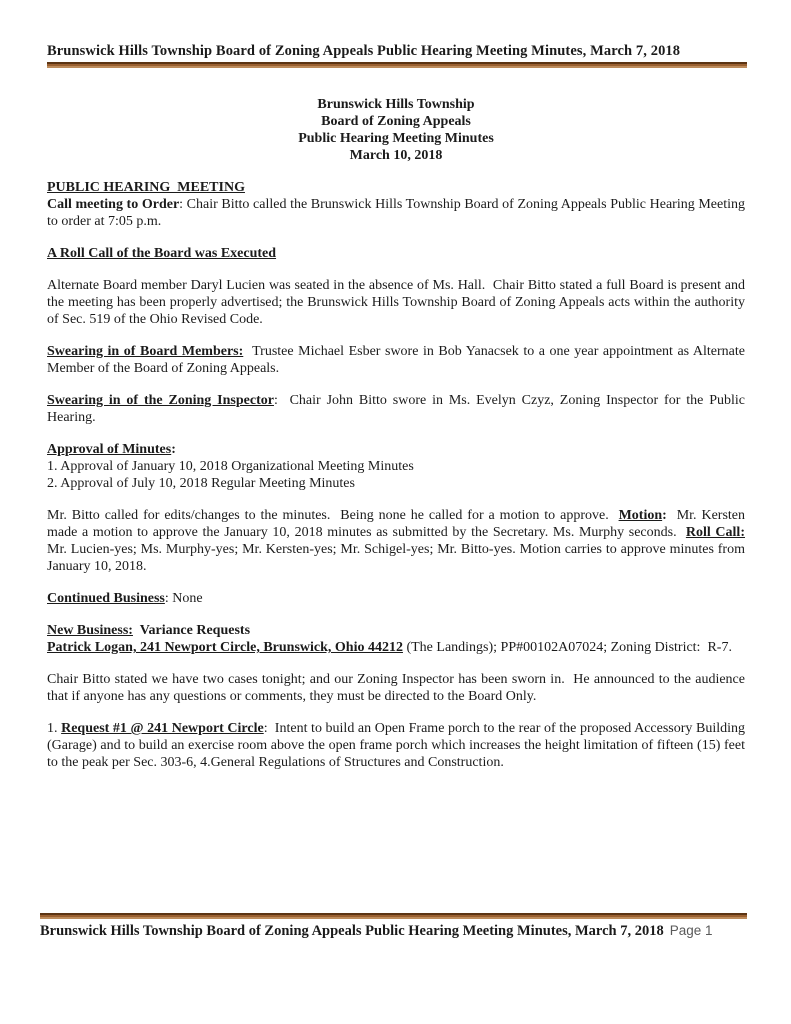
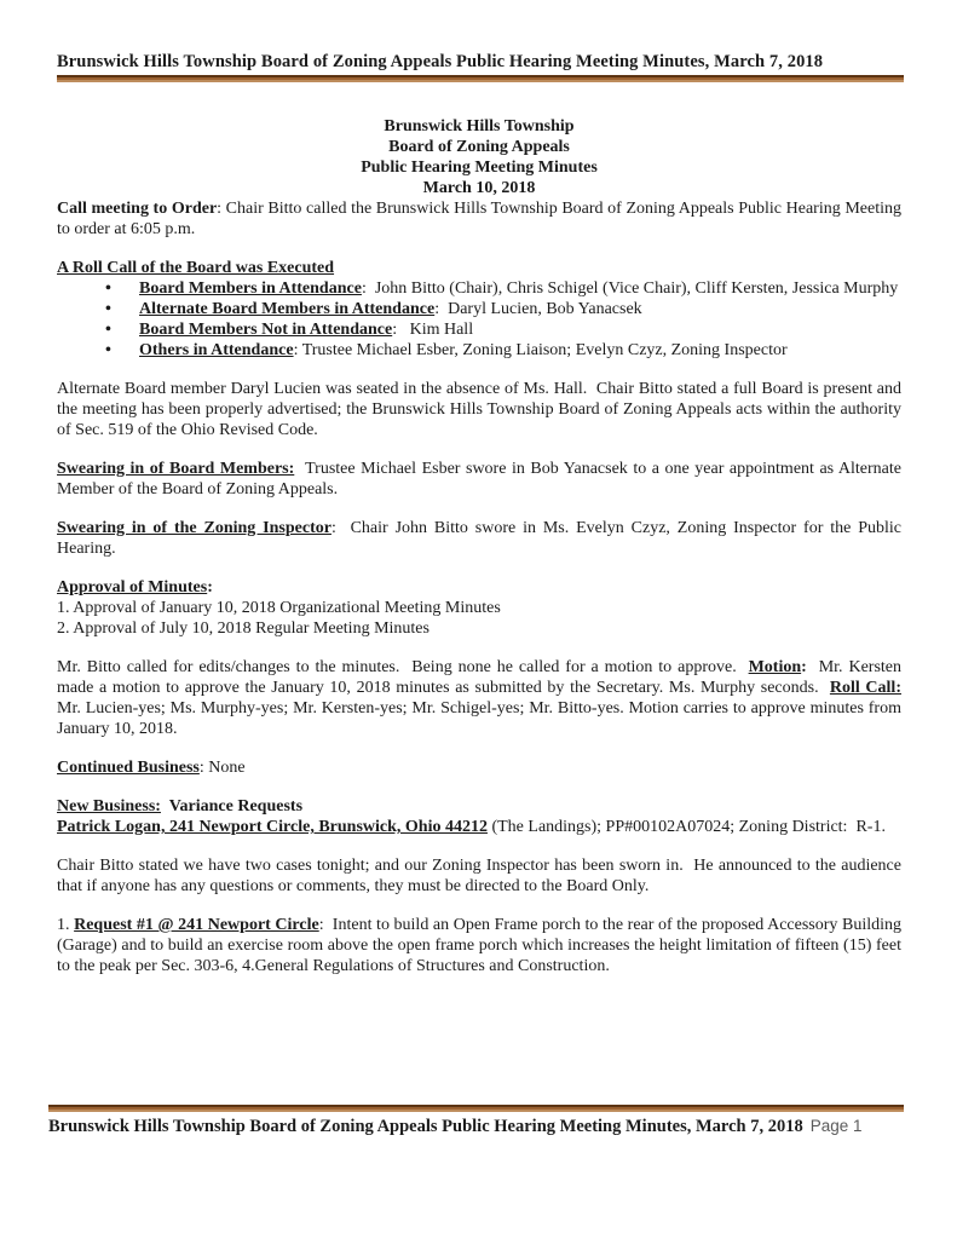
  Brunswick Hills Township Board of Zoning Appeals Public Hearing Meeting Minutes, March 7, 2018
  Brunswick Hills Township
  Board of Zoning Appeals
  Public Hearing Meeting Minutes
  March 10, 2018
- PUBLIC HEARING MEETING
- Call meeting to Order: Chair Bitto called the Brunswick Hills Township Board of Zoning Appeals Public Hearing Meeting to order at 7:05 p.m.
+ Call meeting to Order: Chair Bitto called the Brunswick Hills Township Board of Zoning Appeals Public Hearing Meeting to order at 6:05 p.m.
  A Roll Call of the Board was Executed
+ Board Members in Attendance: John Bitto (Chair), Chris Schigel (Vice Chair), Cliff Kersten, Jessica Murphy
+ Alternate Board Members in Attendance: Daryl Lucien, Bob Yanacsek
+ Board Members Not in Attendance: Kim Hall
+ Others in Attendance: Trustee Michael Esber, Zoning Liaison; Evelyn Czyz, Zoning Inspector
  Alternate Board member Daryl Lucien was seated in the absence of Ms. Hall. Chair Bitto stated a full Board is present and the meeting has been properly advertised; the Brunswick Hills Township Board of Zoning Appeals acts within the authority of Sec. 519 of the Ohio Revised Code.
  Swearing in of Board Members: Trustee Michael Esber swore in Bob Yanacsek to a one year appointment as Alternate Member of the Board of Zoning Appeals.
  Swearing in of the Zoning Inspector: Chair John Bitto swore in Ms. Evelyn Czyz, Zoning Inspector for the Public Hearing.
  Approval of Minutes:
  1. Approval of January 10, 2018 Organizational Meeting Minutes
  2. Approval of July 10, 2018 Regular Meeting Minutes
  Mr. Bitto called for edits/changes to the minutes. Being none he called for a motion to approve. Motion: Mr. Kersten made a motion to approve the January 10, 2018 minutes as submitted by the Secretary. Ms. Murphy seconds. Roll Call: Mr. Lucien-yes; Ms. Murphy-yes; Mr. Kersten-yes; Mr. Schigel-yes; Mr. Bitto-yes. Motion carries to approve minutes from January 10, 2018.
  Continued Business: None
  New Business: Variance Requests
- Patrick Logan, 241 Newport Circle, Brunswick, Ohio 44212 (The Landings); PP#00102A07024; Zoning District: R-7.
+ Patrick Logan, 241 Newport Circle, Brunswick, Ohio 44212 (The Landings); PP#00102A07024; Zoning District: R-1.
  Chair Bitto stated we have two cases tonight; and our Zoning Inspector has been sworn in. He announced to the audience that if anyone has any questions or comments, they must be directed to the Board Only.
  1. Request #1 @ 241 Newport Circle: Intent to build an Open Frame porch to the rear of the proposed Accessory Building (Garage) and to build an exercise room above the open frame porch which increases the height limitation of fifteen (15) feet to the peak per Sec. 303-6, 4.General Regulations of Structures and Construction.
  Brunswick Hills Township Board of Zoning Appeals Public Hearing Meeting Minutes, March 7, 2018 Page 1
